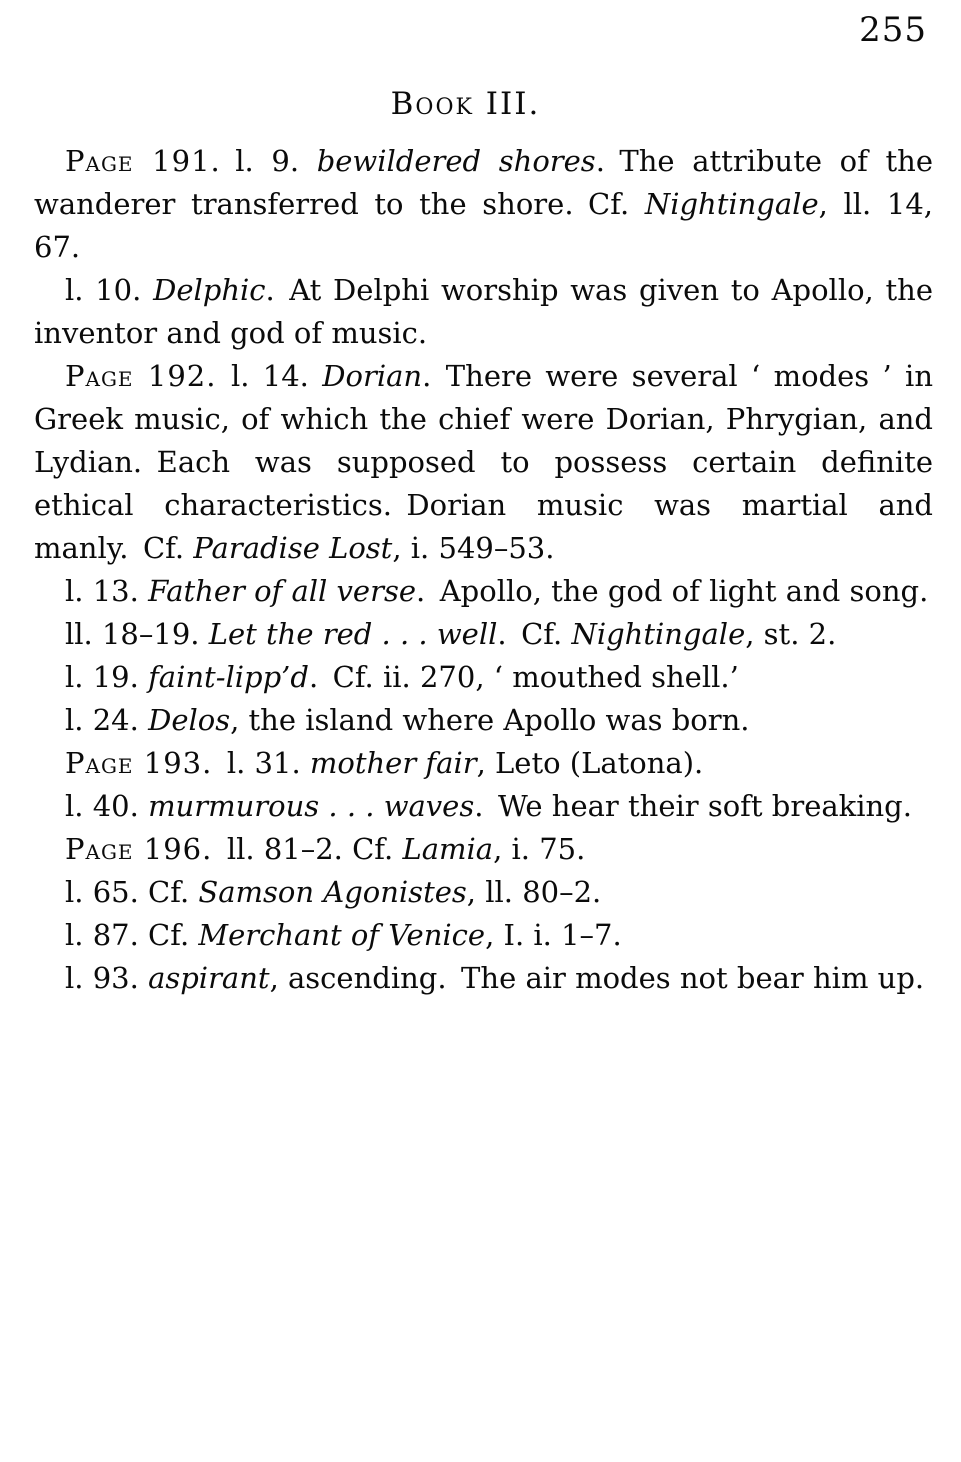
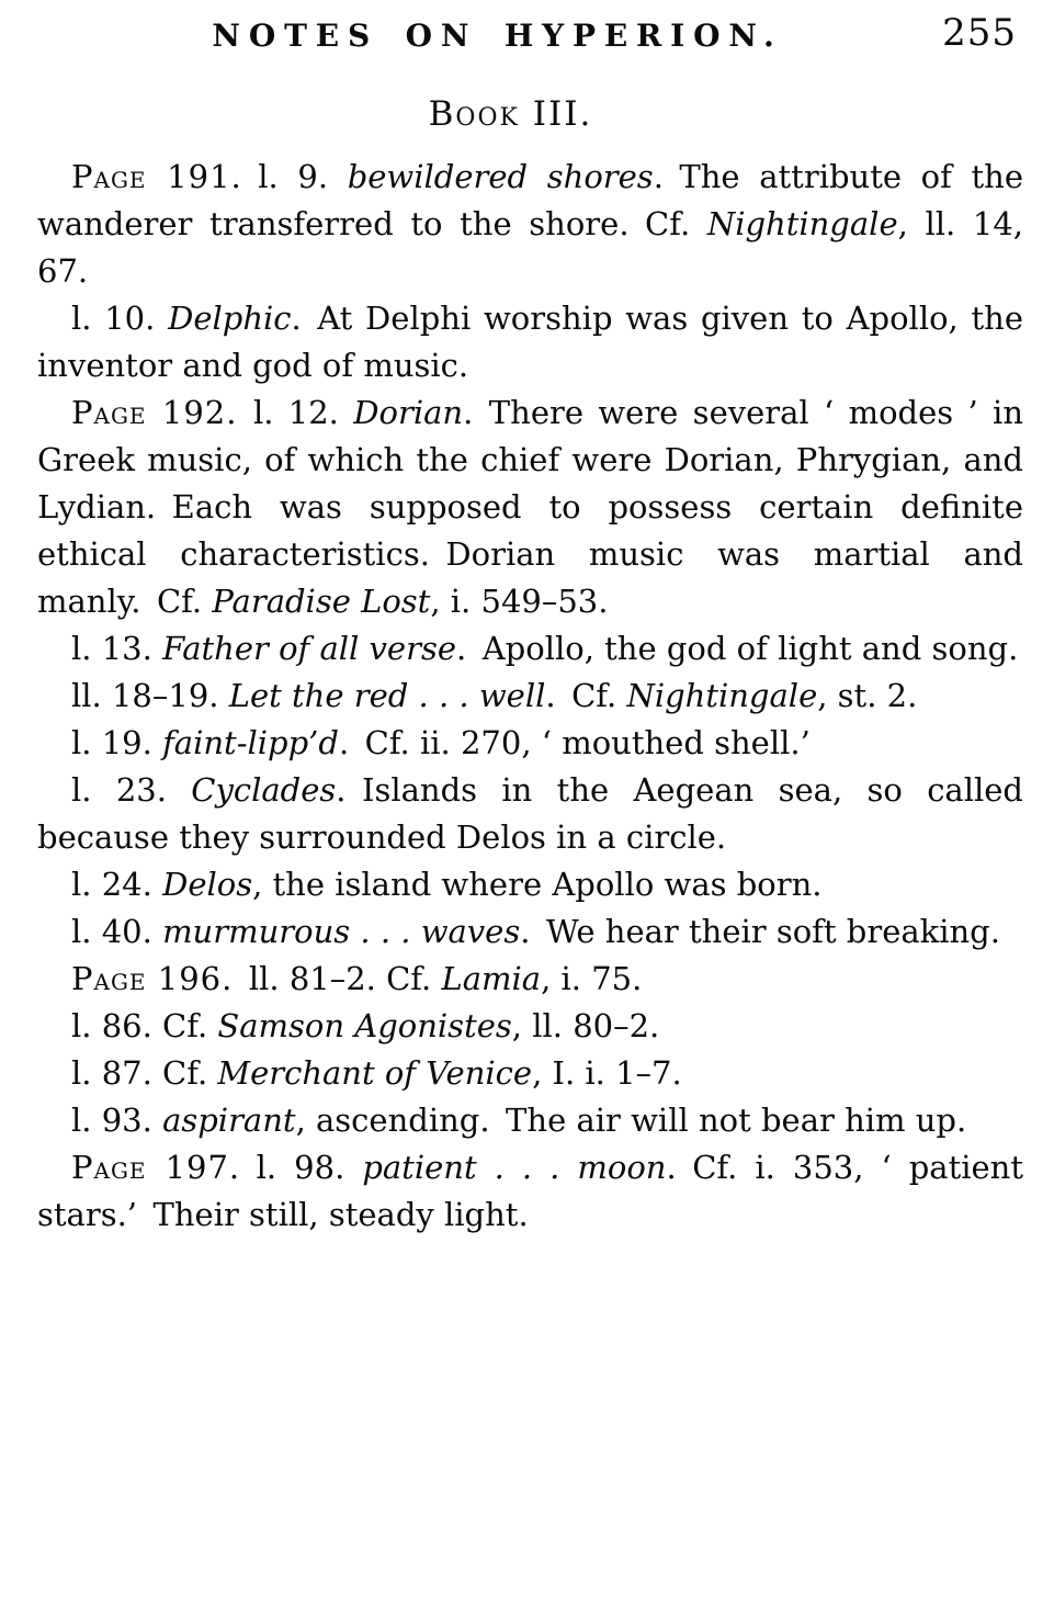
+ NOTES ON HYPERION.
  255
  Book III.
  Page 191. l. 9. bewildered shores. The attribute of the wanderer transferred to the shore. Cf. Nightingale, ll. 14, 67.
  l. 10. Delphic. At Delphi worship was given to Apollo, the inventor and god of music.
- Page 192. l. 14. Dorian. There were several ‘ modes ’ in Greek music, of which the chief were Dorian, Phrygian, and Lydian. Each was supposed to possess certain definite ethical characteristics. Dorian music was martial and manly. Cf. Paradise Lost, i. 549–53.
+ Page 192. l. 12. Dorian. There were several ‘ modes ’ in Greek music, of which the chief were Dorian, Phrygian, and Lydian. Each was supposed to possess certain definite ethical characteristics. Dorian music was martial and manly. Cf. Paradise Lost, i. 549–53.
  l. 13. Father of all verse. Apollo, the god of light and song.
  ll. 18–19. Let the red . . . well. Cf. Nightingale, st. 2.
  l. 19. faint-lipp’d. Cf. ii. 270, ‘ mouthed shell.’
+ l. 23. Cyclades. Islands in the Aegean sea, so called because they surrounded Delos in a circle.
  l. 24. Delos, the island where Apollo was born.
- Page 193. l. 31. mother fair, Leto (Latona).
  l. 40. murmurous . . . waves. We hear their soft breaking.
  Page 196. ll. 81–2. Cf. Lamia, i. 75.
- l. 65. Cf. Samson Agonistes, ll. 80–2.
+ l. 86. Cf. Samson Agonistes, ll. 80–2.
  l. 87. Cf. Merchant of Venice, I. i. 1–7.
- l. 93. aspirant, ascending. The air modes not bear him up.
+ l. 93. aspirant, ascending. The air will not bear him up.
+ Page 197. l. 98. patient . . . moon. Cf. i. 353, ‘ patient stars.’ Their still, steady light.
